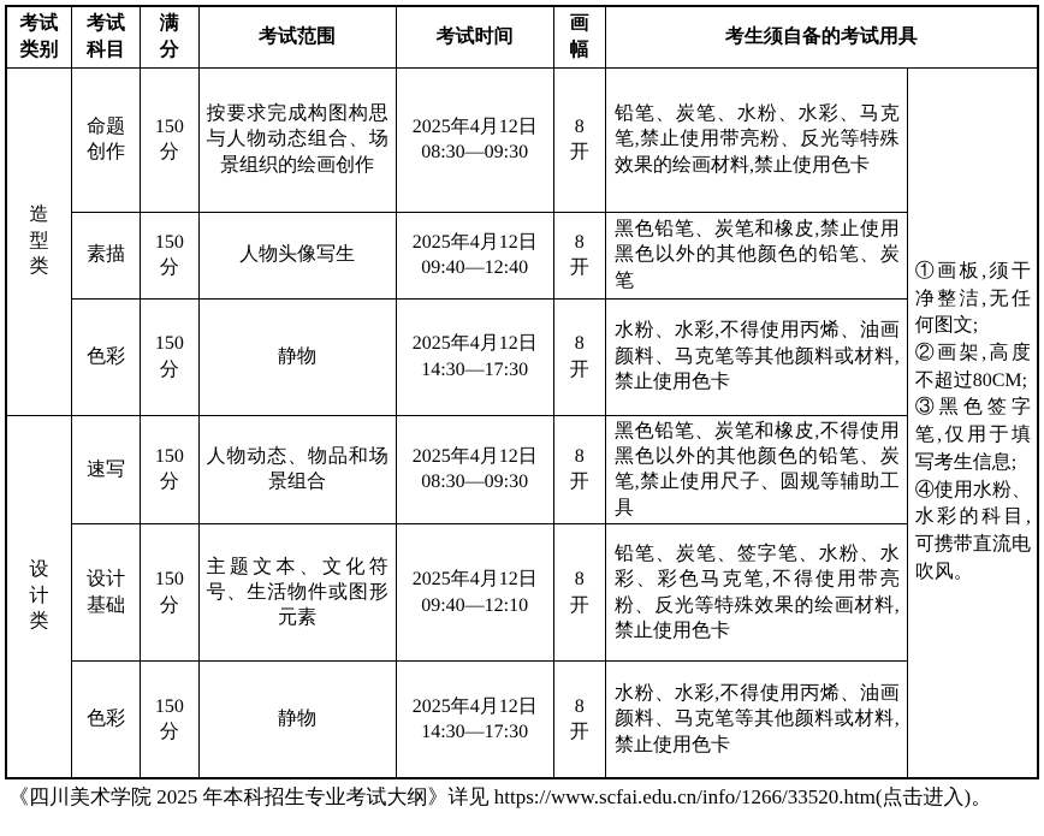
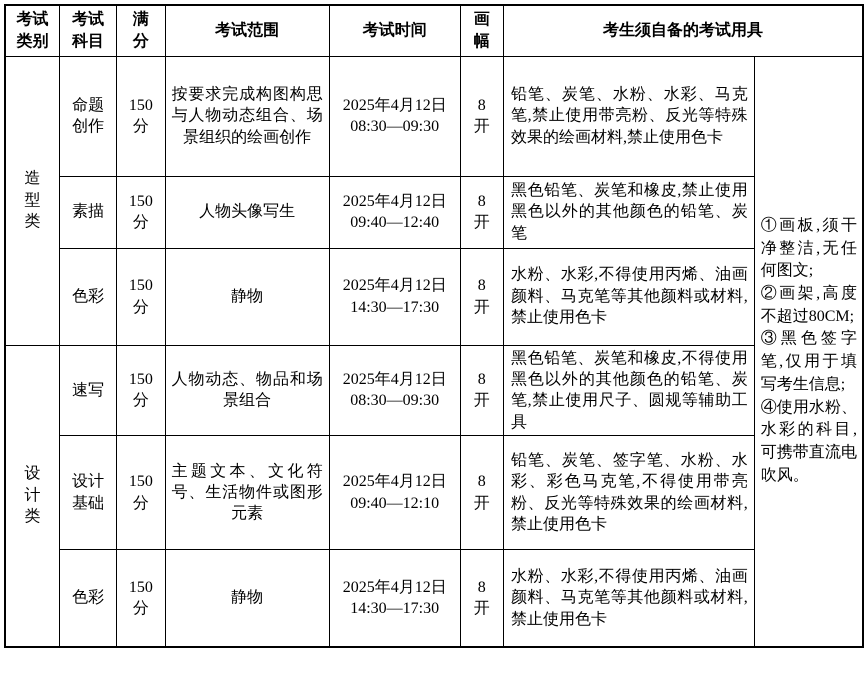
  考试 类别	考试 科目	满 分	考试范围	考试时间	画 幅	考生须自备的考试用具
  造 型 类	命题 创作	150 分	按要求完成构图构思与人物动态组合、场景组织的绘画创作	2025年4月12日 08:30—09:30	8 开	铅笔、炭笔、水粉、水彩、马克笔,禁止使用带亮粉、反光等特殊效果的绘画材料,禁止使用色卡	①画板,须干净整洁,无任何图文; ②画架,高度不超过80CM; ③黑色签字笔,仅用于填写考生信息; ④使用水粉、水彩的科目,可携带直流电吹风。
  素描	150 分	人物头像写生	2025年4月12日 09:40—12:40	8 开	黑色铅笔、炭笔和橡皮,禁止使用黑色以外的其他颜色的铅笔、炭笔
  色彩	150 分	静物	2025年4月12日 14:30—17:30	8 开	水粉、水彩,不得使用丙烯、油画颜料、马克笔等其他颜料或材料,禁止使用色卡
  设 计 类	速写	150 分	人物动态、物品和场景组合	2025年4月12日 08:30—09:30	8 开	黑色铅笔、炭笔和橡皮,不得使用黑色以外的其他颜色的铅笔、炭笔,禁止使用尺子、圆规等辅助工具
  设计 基础	150 分	主题文本、文化符号、生活物件或图形元素	2025年4月12日 09:40—12:10	8 开	铅笔、炭笔、签字笔、水粉、水彩、彩色马克笔,不得使用带亮粉、反光等特殊效果的绘画材料,禁止使用色卡
  色彩	150 分	静物	2025年4月12日 14:30—17:30	8 开	水粉、水彩,不得使用丙烯、油画颜料、马克笔等其他颜料或材料,禁止使用色卡
- 《四川美术学院 2025 年本科招生专业考试大纲》详见 https://www.scfai.edu.cn/info/1266/33520.htm(点击进入)。
